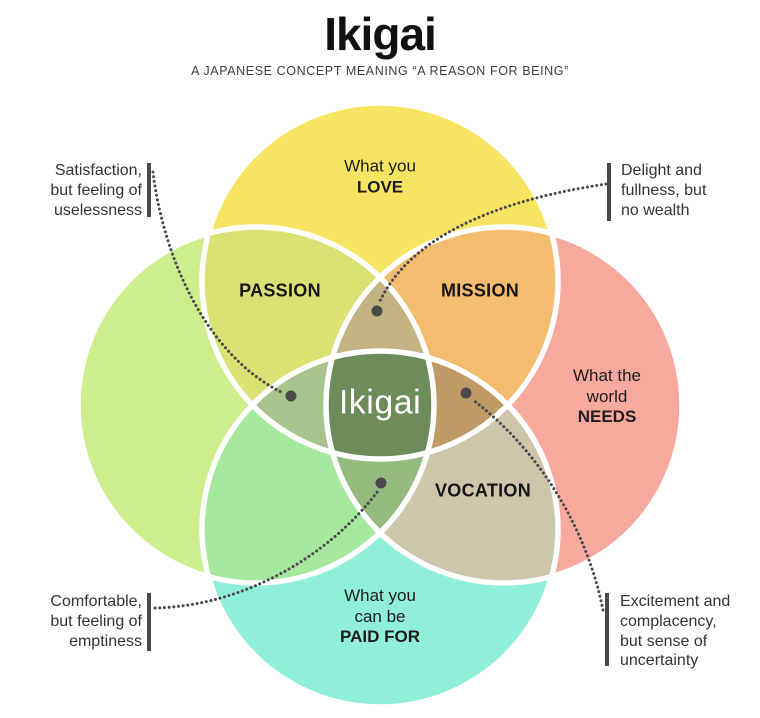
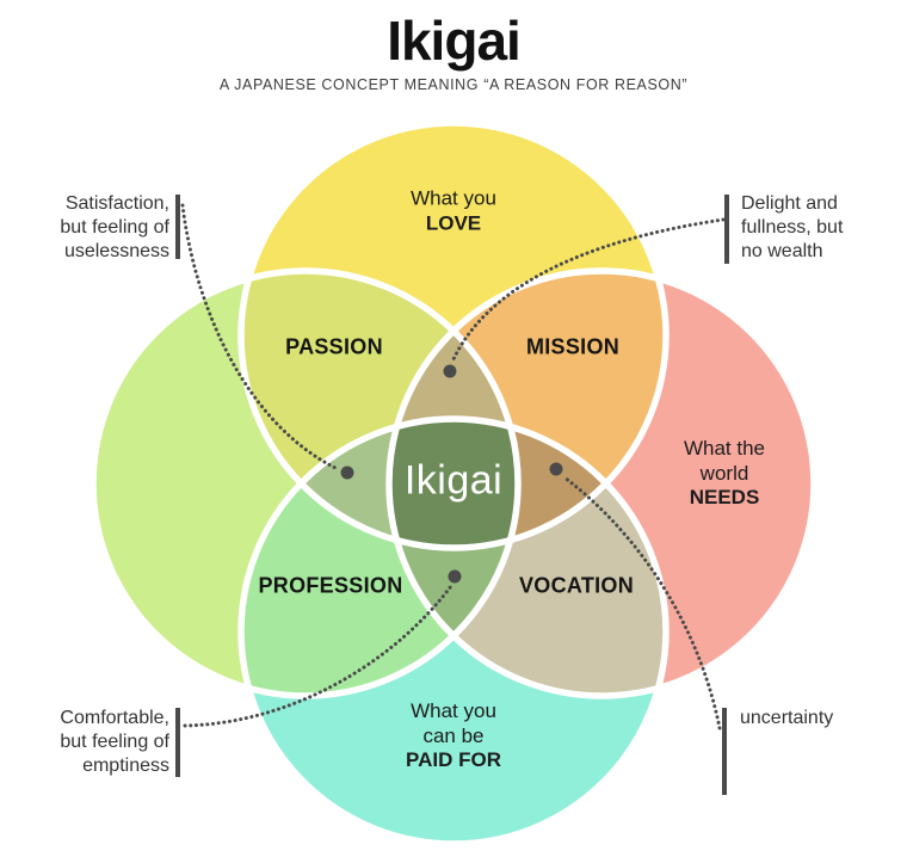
  Ikigai
- A JAPANESE CONCEPT MEANING “A REASON FOR BEING”
+ A JAPANESE CONCEPT MEANING “A REASON FOR REASON”
  What you
  LOVE
  What the
  world
  NEEDS
  What you
  can be
  PAID FOR
  PASSION
  MISSION
+ PROFESSION
  VOCATION
  Ikigai
  Satisfaction,
  but feeling of
  uselessness
  Delight and
  fullness, but
  no wealth
  Comfortable,
  but feeling of
  emptiness
- Excitement and
- complacency,
- but sense of
  uncertainty
